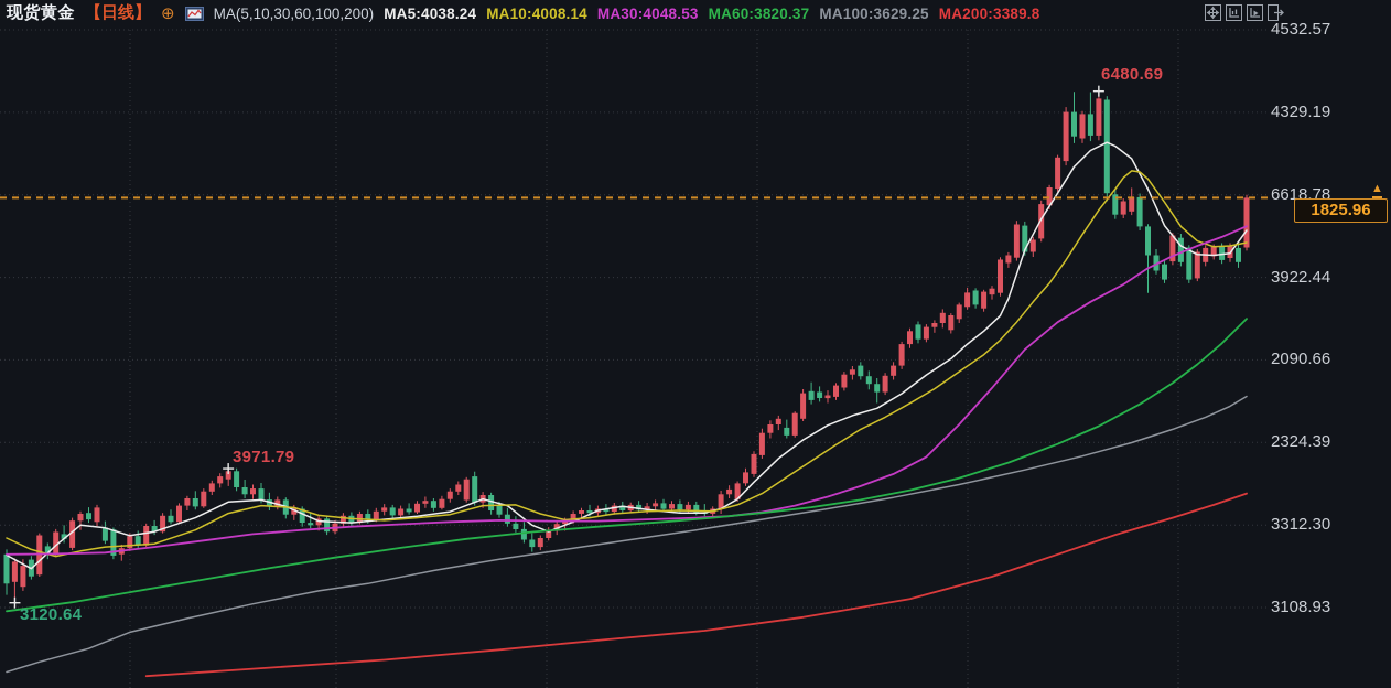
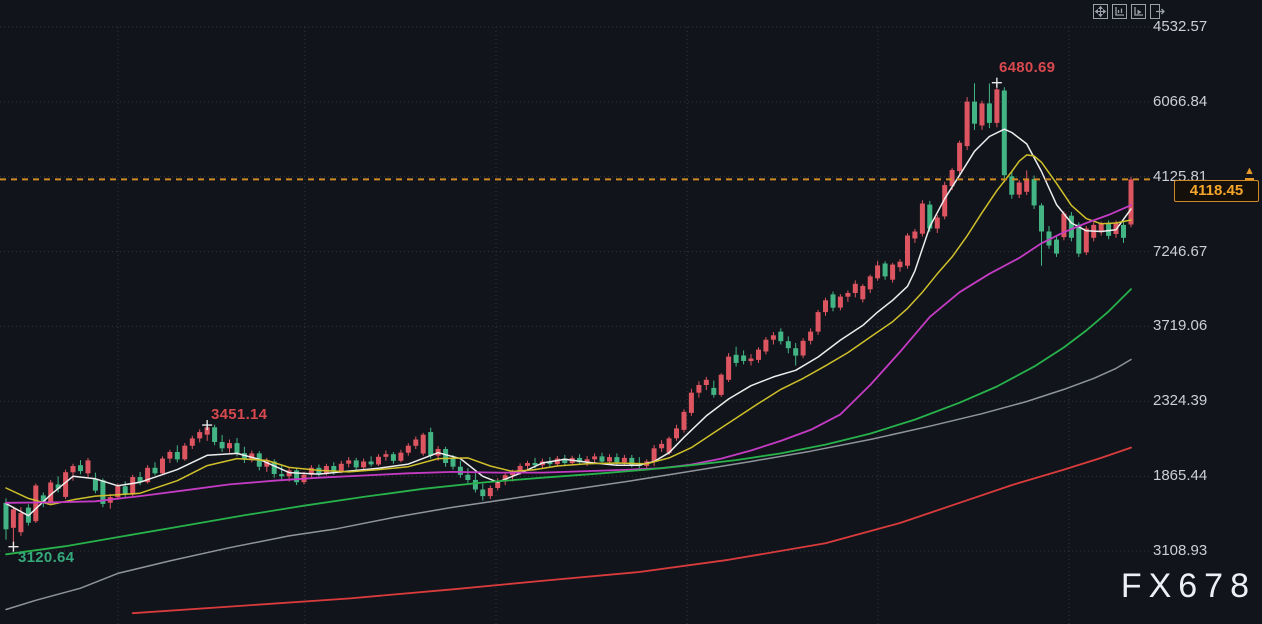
- 现货黄金
- 【日线】
- ⊕
- MA(5,10,30,60,100,200)
- MA5:4038.24
- MA10:4008.14
- MA30:4048.53
- MA60:3820.37
- MA100:3629.25
- MA200:3389.8
  4532.57
- 4329.19
+ 6066.84
- 6618.78
+ 4125.81
- 3922.44
+ 7246.67
- 2090.66
+ 3719.06
  2324.39
- 3312.30
+ 1865.44
  3108.93
  ▲
- 1825.96
+ 4118.45
  6480.69
- 3971.79
+ 3451.14
  3120.64
+ FX678
